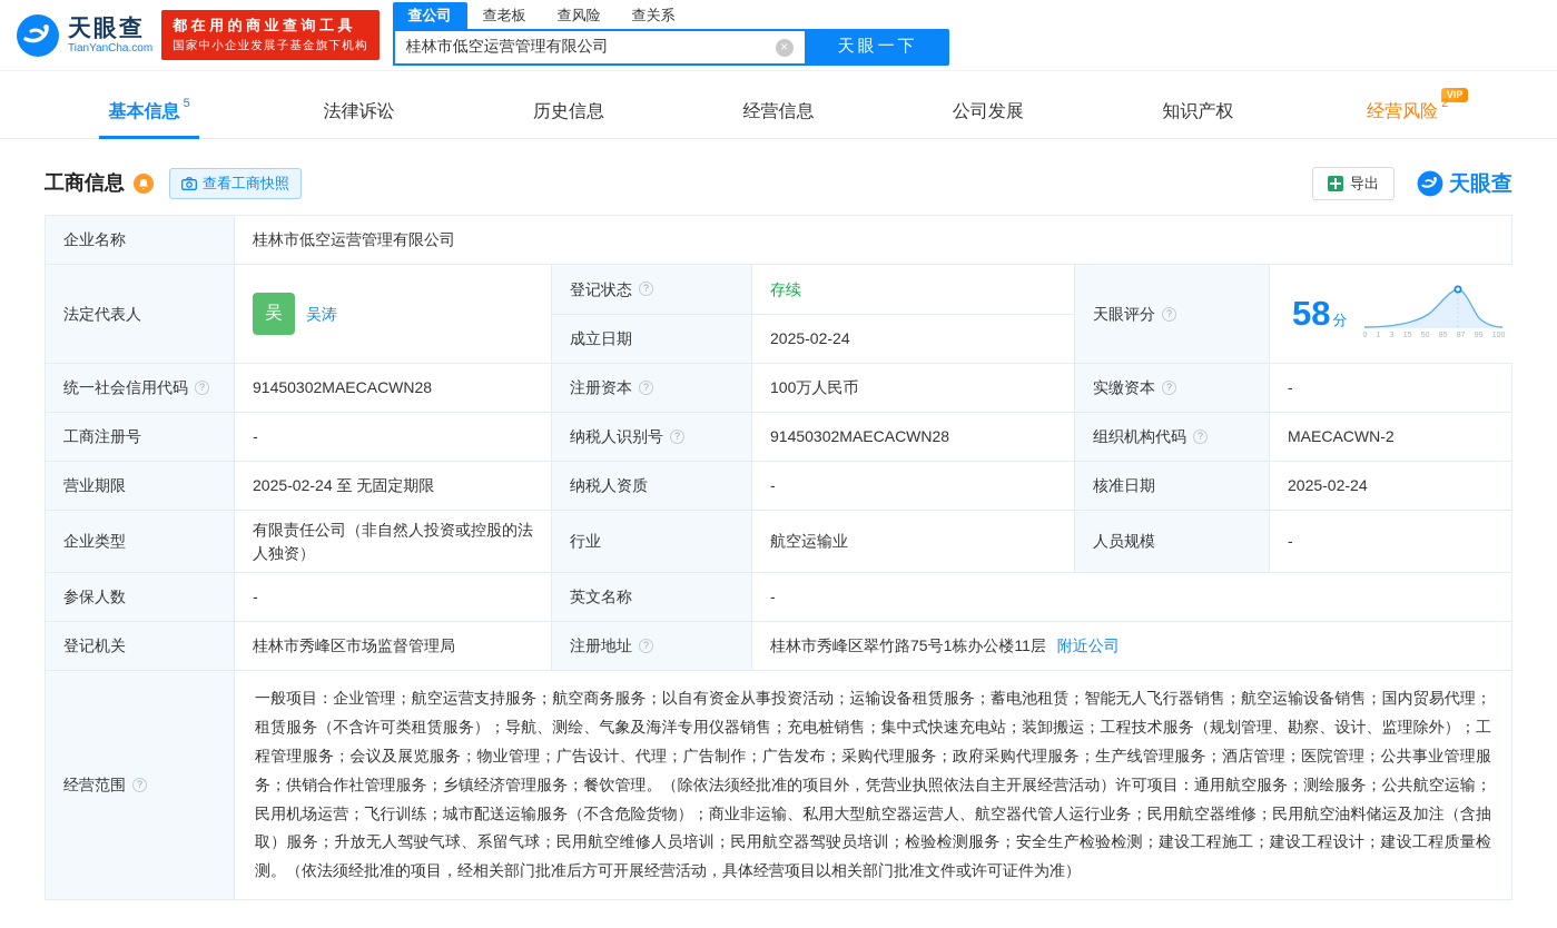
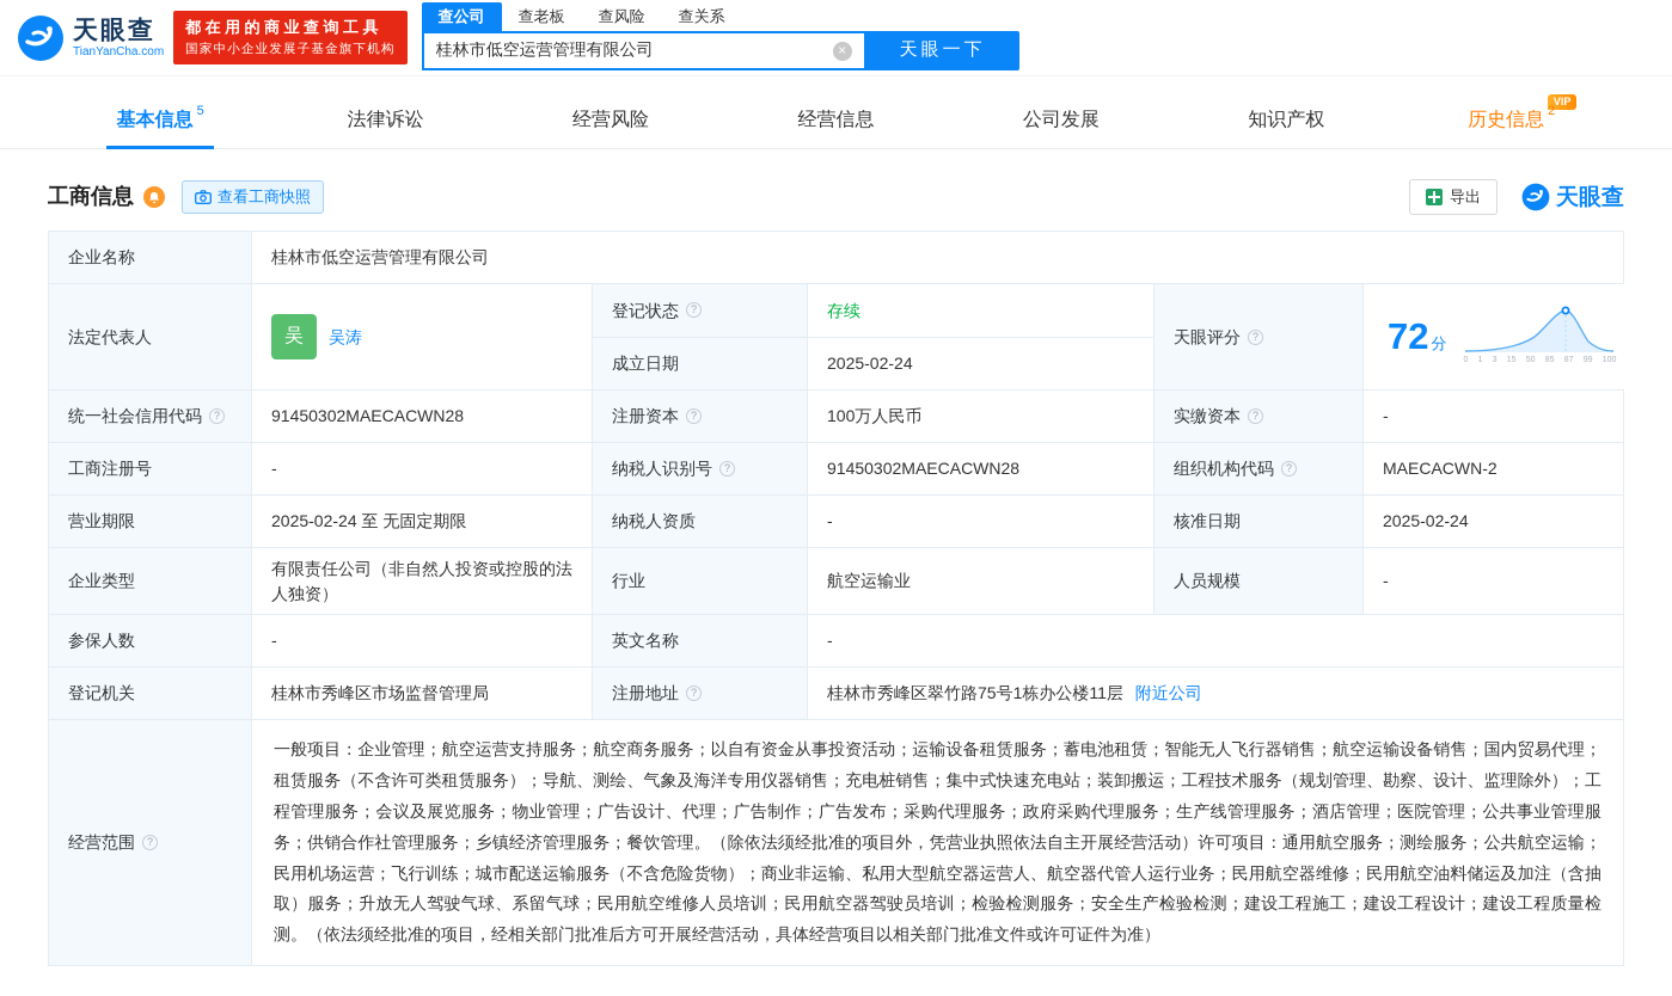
  天眼查
  TianYanCha.com
  都在用的商业查询工具
  国家中小企业发展子基金旗下机构
  查公司
  查老板
  查风险
  查关系
  桂林市低空运营管理有限公司
  ×
  天眼一下
  基本信息
  5
  法律诉讼
- 历史信息
+ 经营风险
  经营信息
  公司发展
  知识产权
  VIP
- 经营风险
+ 历史信息
  2
  工商信息
  查看工商快照
  导出
  天眼查
  企业名称
  桂林市低空运营管理有限公司
  法定代表人
  吴
  吴涛
  登记状态
  ?
  存续
  成立日期
  2025-02-24
  天眼评分
  ?
- 58
+ 72
  分
  统一社会信用代码
  ?
  91450302MAECACWN28
  注册资本
  ?
  100万人民币
  实缴资本
  ?
  -
  工商注册号
  -
  纳税人识别号
  ?
  91450302MAECACWN28
  组织机构代码
  ?
  MAECACWN-2
  营业期限
  2025-02-24 至 无固定期限
  纳税人资质
  -
  核准日期
  2025-02-24
  企业类型
  有限责任公司（非自然人投资或控股的法人独资）
  行业
  航空运输业
  人员规模
  -
  参保人数
  -
  英文名称
  -
  登记机关
  桂林市秀峰区市场监督管理局
  注册地址
  ?
  桂林市秀峰区翠竹路75号1栋办公楼11层
  附近公司
  经营范围
  ?
  一般项目：企业管理；航空运营支持服务；航空商务服务；以自有资金从事投资活动；运输设备租赁服务；蓄电池租赁；智能无人飞行器销售；航空运输设备销售；国内贸易代理；租赁服务（不含许可类租赁服务）；导航、测绘、气象及海洋专用仪器销售；充电桩销售；集中式快速充电站；装卸搬运；工程技术服务（规划管理、勘察、设计、监理除外）；工程管理服务；会议及展览服务；物业管理；广告设计、代理；广告制作；广告发布；采购代理服务；政府采购代理服务；生产线管理服务；酒店管理；医院管理；公共事业管理服务；供销合作社管理服务；乡镇经济管理服务；餐饮管理。（除依法须经批准的项目外，凭营业执照依法自主开展经营活动）许可项目：通用航空服务；测绘服务；公共航空运输；民用机场运营；飞行训练；城市配送运输服务（不含危险货物）；商业非运输、私用大型航空器运营人、航空器代管人运行业务；民用航空器维修；民用航空油料储运及加注（含抽取）服务；升放无人驾驶气球、系留气球；民用航空维修人员培训；民用航空器驾驶员培训；检验检测服务；安全生产检验检测；建设工程施工；建设工程设计；建设工程质量检测。（依法须经批准的项目，经相关部门批准后方可开展经营活动，具体经营项目以相关部门批准文件或许可证件为准）
